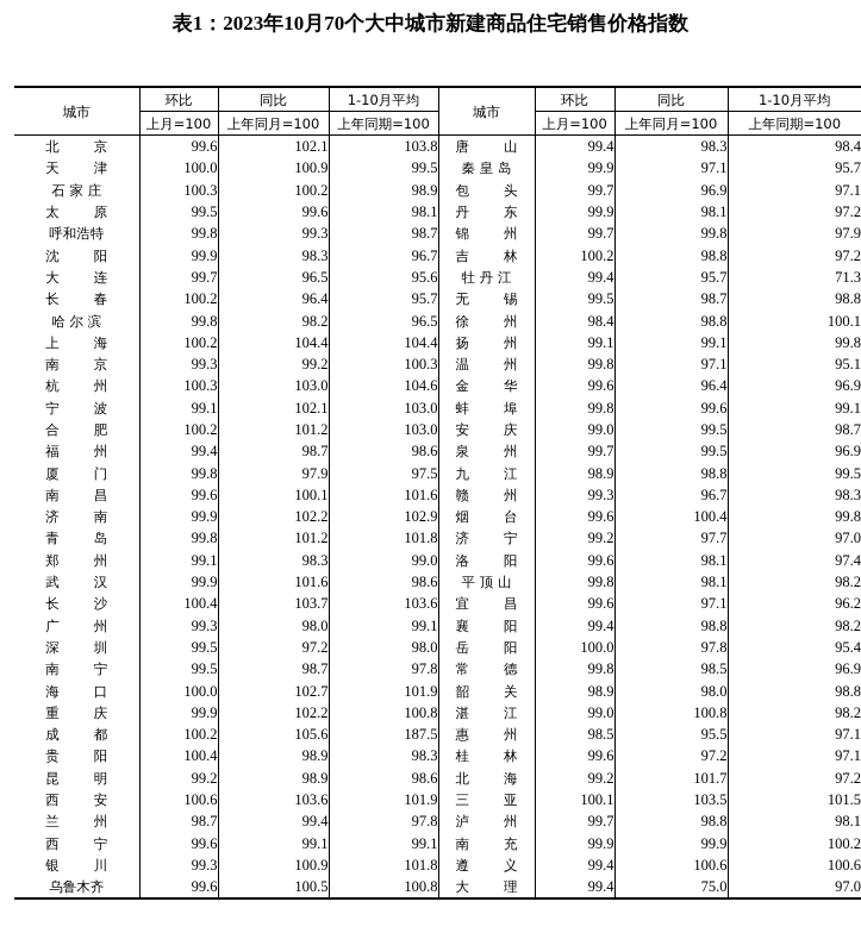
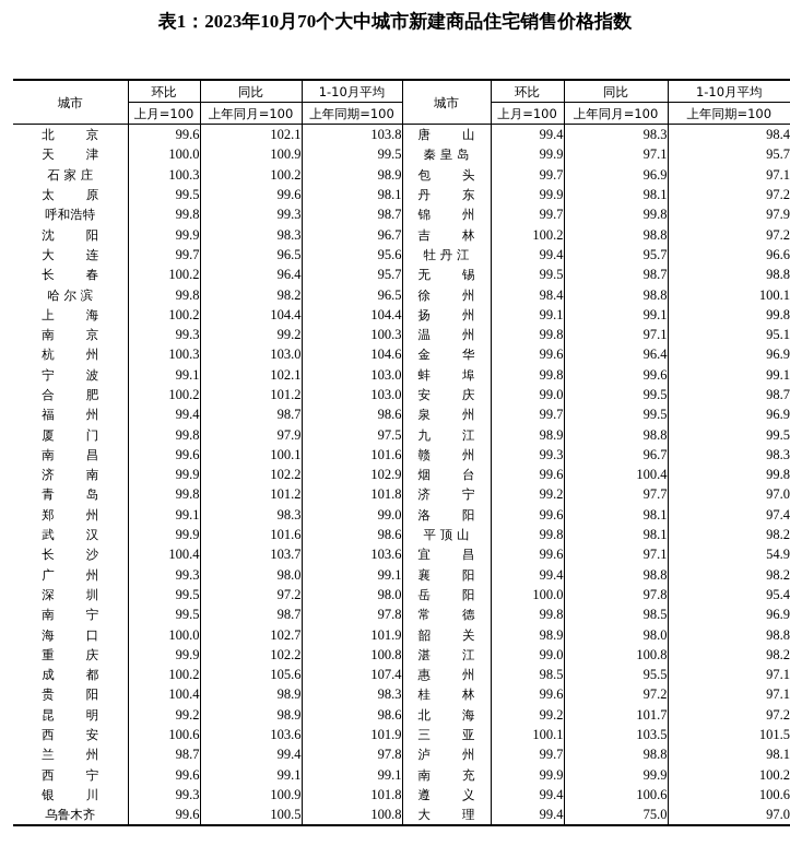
  表1：2023年10月70个大中城市新建商品住宅销售价格指数
  城市	环比	同比	1-10月平均	城市	环比	同比	1-10月平均
  上月=100	上年同月=100	上年同期=100	上月=100	上年同月=100	上年同期=100
  北 京	99.6	102.1	103.8	唐 山	99.4	98.3	98.4
  天 津	100.0	100.9	99.5	秦 皇 岛	99.9	97.1	95.7
  石 家 庄	100.3	100.2	98.9	包 头	99.7	96.9	97.1
  太 原	99.5	99.6	98.1	丹 东	99.9	98.1	97.2
  呼和浩特	99.8	99.3	98.7	锦 州	99.7	99.8	97.9
  沈 阳	99.9	98.3	96.7	吉 林	100.2	98.8	97.2
- 大 连	99.7	96.5	95.6	牡 丹 江	99.4	95.7	71.3
+ 大 连	99.7	96.5	95.6	牡 丹 江	99.4	95.7	96.6
  长 春	100.2	96.4	95.7	无 锡	99.5	98.7	98.8
  哈 尔 滨	99.8	98.2	96.5	徐 州	98.4	98.8	100.1
  上 海	100.2	104.4	104.4	扬 州	99.1	99.1	99.8
  南 京	99.3	99.2	100.3	温 州	99.8	97.1	95.1
  杭 州	100.3	103.0	104.6	金 华	99.6	96.4	96.9
  宁 波	99.1	102.1	103.0	蚌 埠	99.8	99.6	99.1
  合 肥	100.2	101.2	103.0	安 庆	99.0	99.5	98.7
  福 州	99.4	98.7	98.6	泉 州	99.7	99.5	96.9
  厦 门	99.8	97.9	97.5	九 江	98.9	98.8	99.5
  南 昌	99.6	100.1	101.6	赣 州	99.3	96.7	98.3
  济 南	99.9	102.2	102.9	烟 台	99.6	100.4	99.8
  青 岛	99.8	101.2	101.8	济 宁	99.2	97.7	97.0
  郑 州	99.1	98.3	99.0	洛 阳	99.6	98.1	97.4
  武 汉	99.9	101.6	98.6	平 顶 山	99.8	98.1	98.2
- 长 沙	100.4	103.7	103.6	宜 昌	99.6	97.1	96.2
+ 长 沙	100.4	103.7	103.6	宜 昌	99.6	97.1	54.9
  广 州	99.3	98.0	99.1	襄 阳	99.4	98.8	98.2
  深 圳	99.5	97.2	98.0	岳 阳	100.0	97.8	95.4
  南 宁	99.5	98.7	97.8	常 德	99.8	98.5	96.9
  海 口	100.0	102.7	101.9	韶 关	98.9	98.0	98.8
  重 庆	99.9	102.2	100.8	湛 江	99.0	100.8	98.2
- 成 都	100.2	105.6	187.5	惠 州	98.5	95.5	97.1
+ 成 都	100.2	105.6	107.4	惠 州	98.5	95.5	97.1
  贵 阳	100.4	98.9	98.3	桂 林	99.6	97.2	97.1
  昆 明	99.2	98.9	98.6	北 海	99.2	101.7	97.2
  西 安	100.6	103.6	101.9	三 亚	100.1	103.5	101.5
  兰 州	98.7	99.4	97.8	泸 州	99.7	98.8	98.1
  西 宁	99.6	99.1	99.1	南 充	99.9	99.9	100.2
  银 川	99.3	100.9	101.8	遵 义	99.4	100.6	100.6
  乌鲁木齐	99.6	100.5	100.8	大 理	99.4	75.0	97.0
